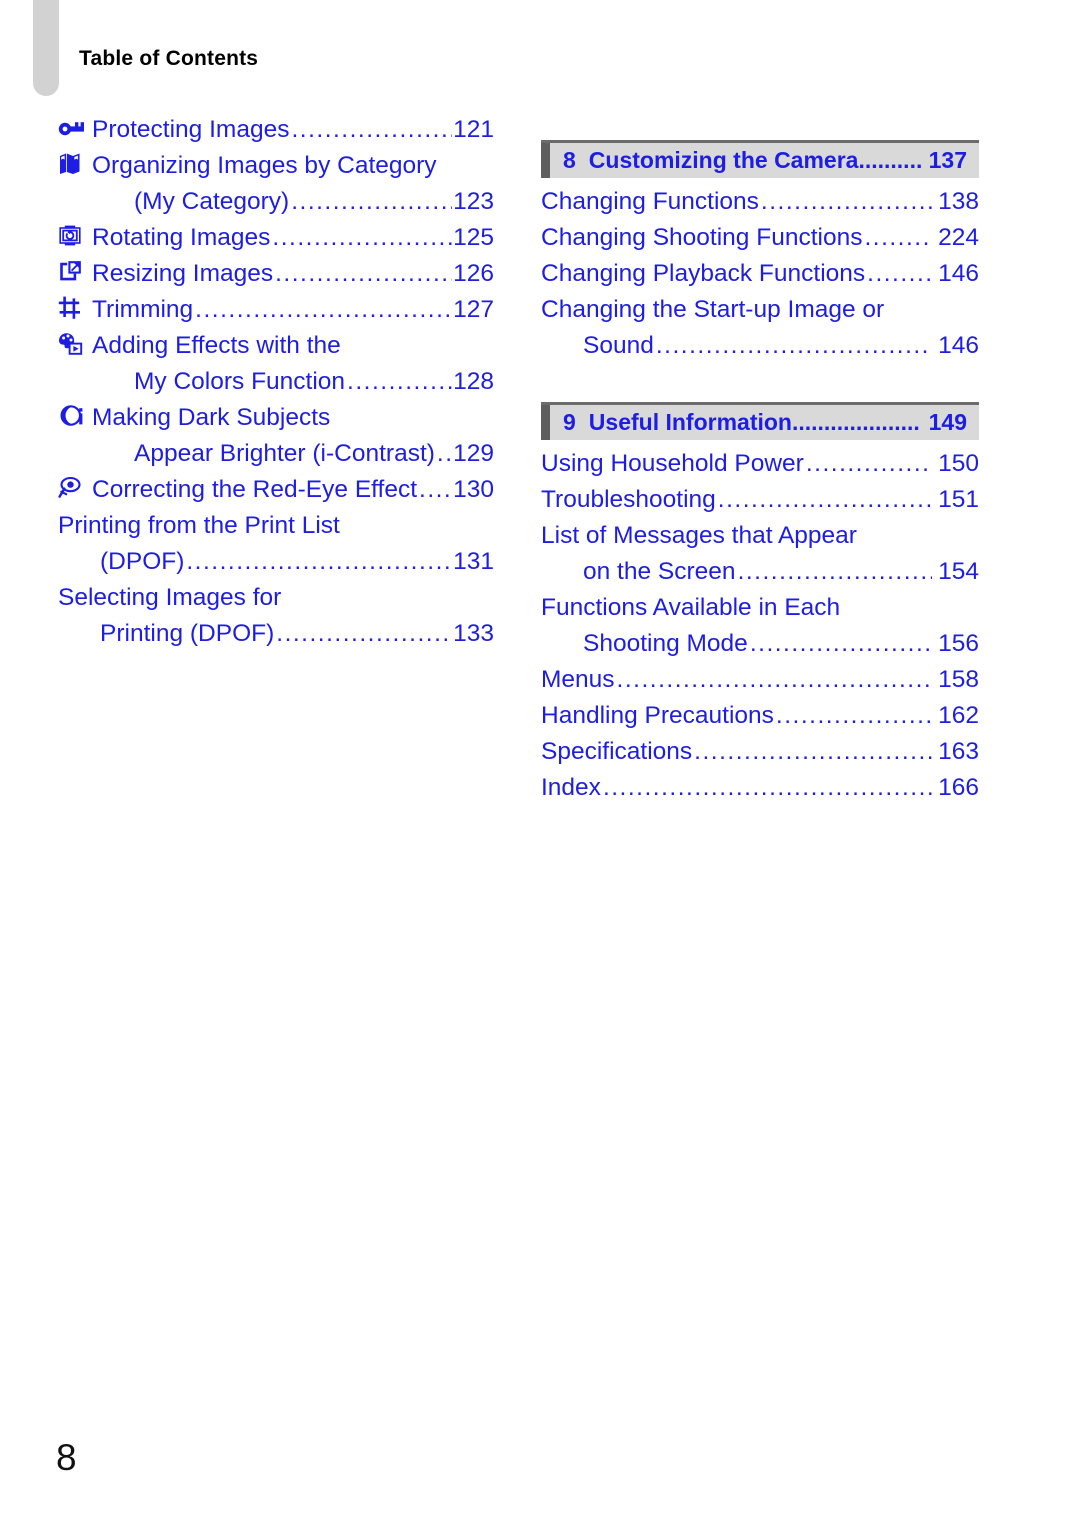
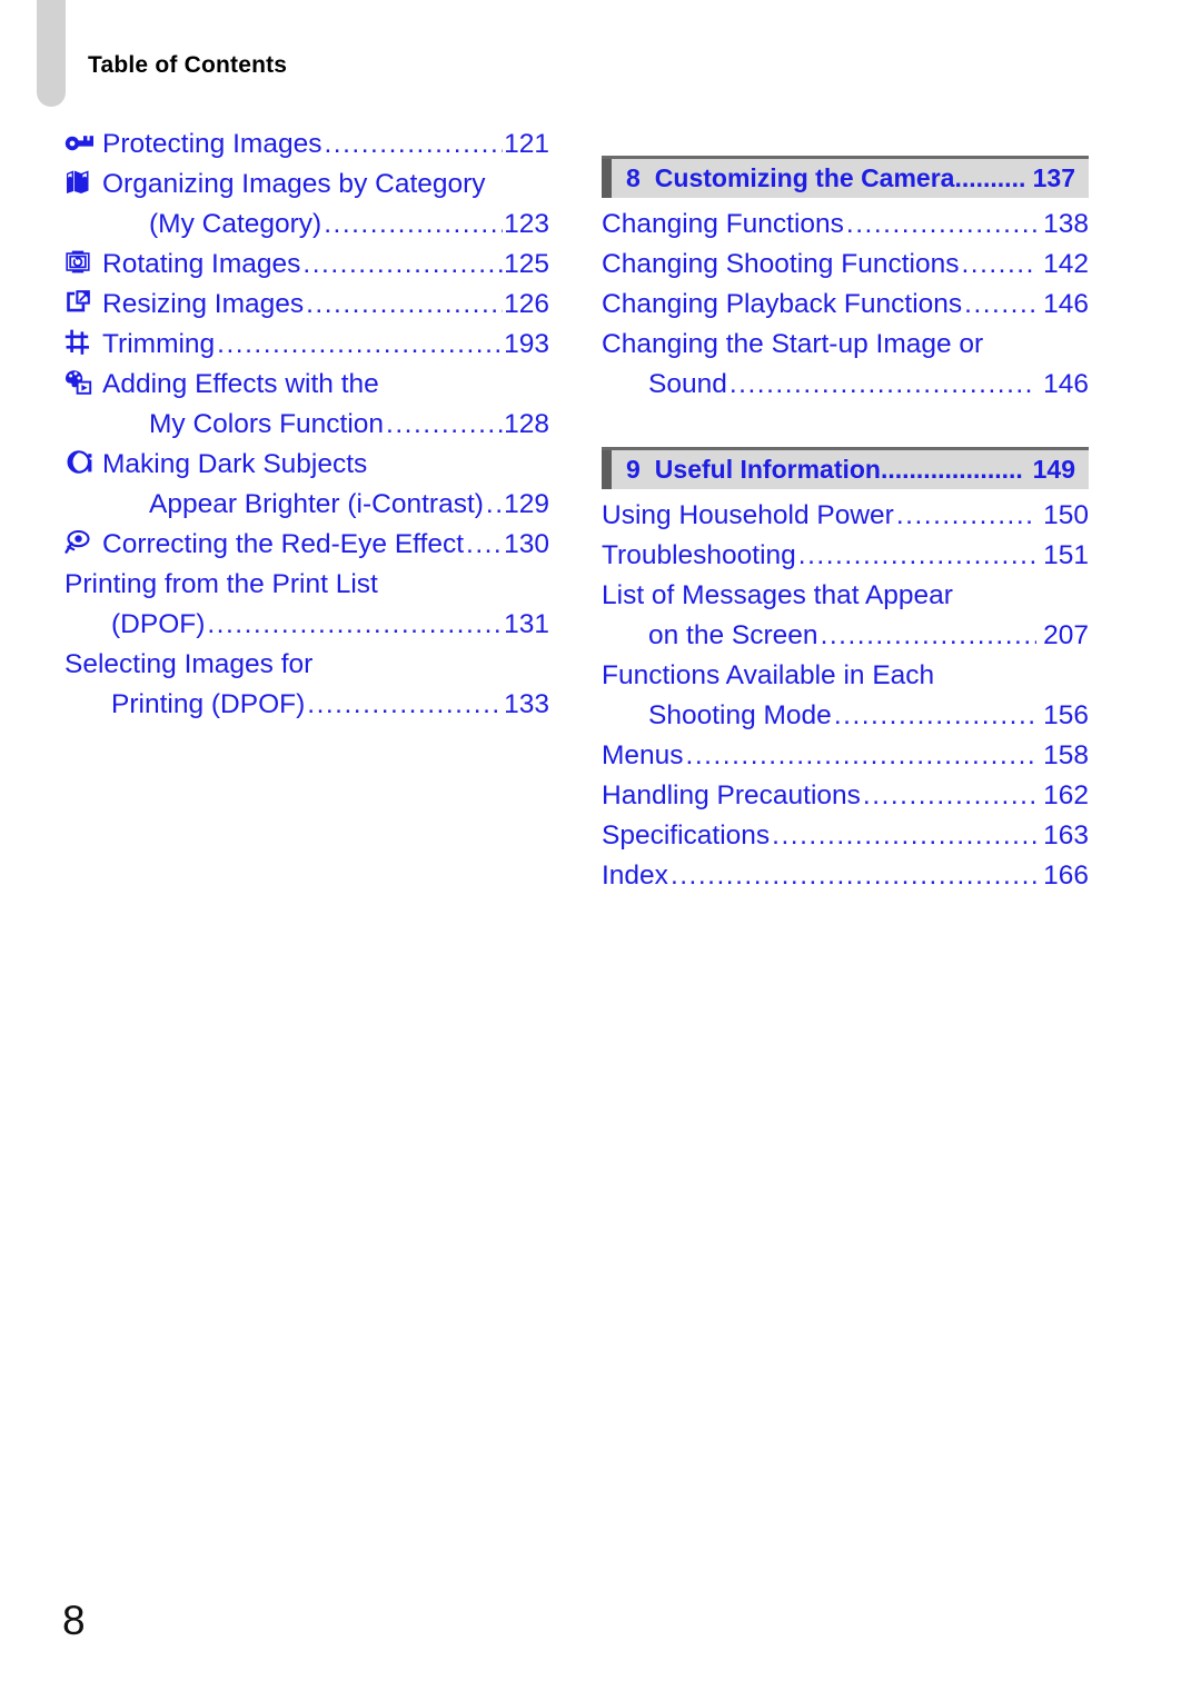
  Table of Contents
  Protecting Images
  121
  Organizing Images by Category
  (My Category)
  123
  Rotating Images
  125
  Resizing Images
  126
  Trimming
- 127
+ 193
  Adding Effects with the
  My Colors Function
  128
  Making Dark Subjects
  Appear Brighter (i-Contrast)
  129
  Correcting the Red-Eye Effect
  130
  Printing from the Print List
  (DPOF)
  131
  Selecting Images for
  Printing (DPOF)
  133
  8
  Customizing the Camera
  137
  Changing Functions
  138
  Changing Shooting Functions
- 224
+ 142
  Changing Playback Functions
  146
  Changing the Start-up Image or
  Sound
  146
  9
  Useful Information
  149
  Using Household Power
  150
  Troubleshooting
  151
  List of Messages that Appear
  on the Screen
- 154
+ 207
  Functions Available in Each
  Shooting Mode
  156
  Menus
  158
  Handling Precautions
  162
  Specifications
  163
  Index
  166
  8
